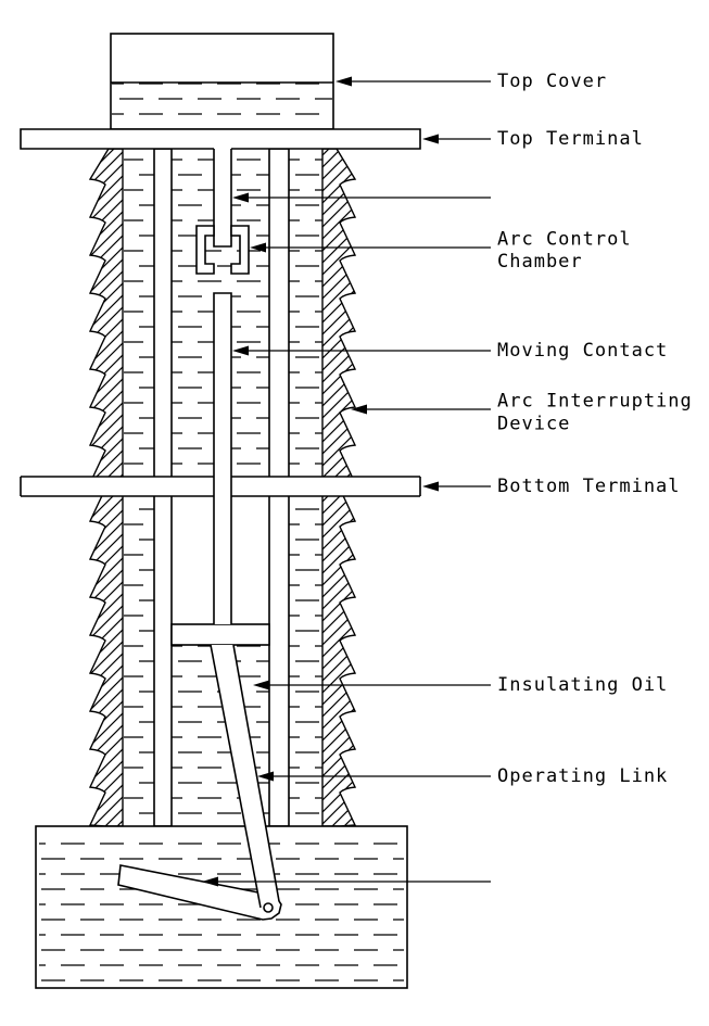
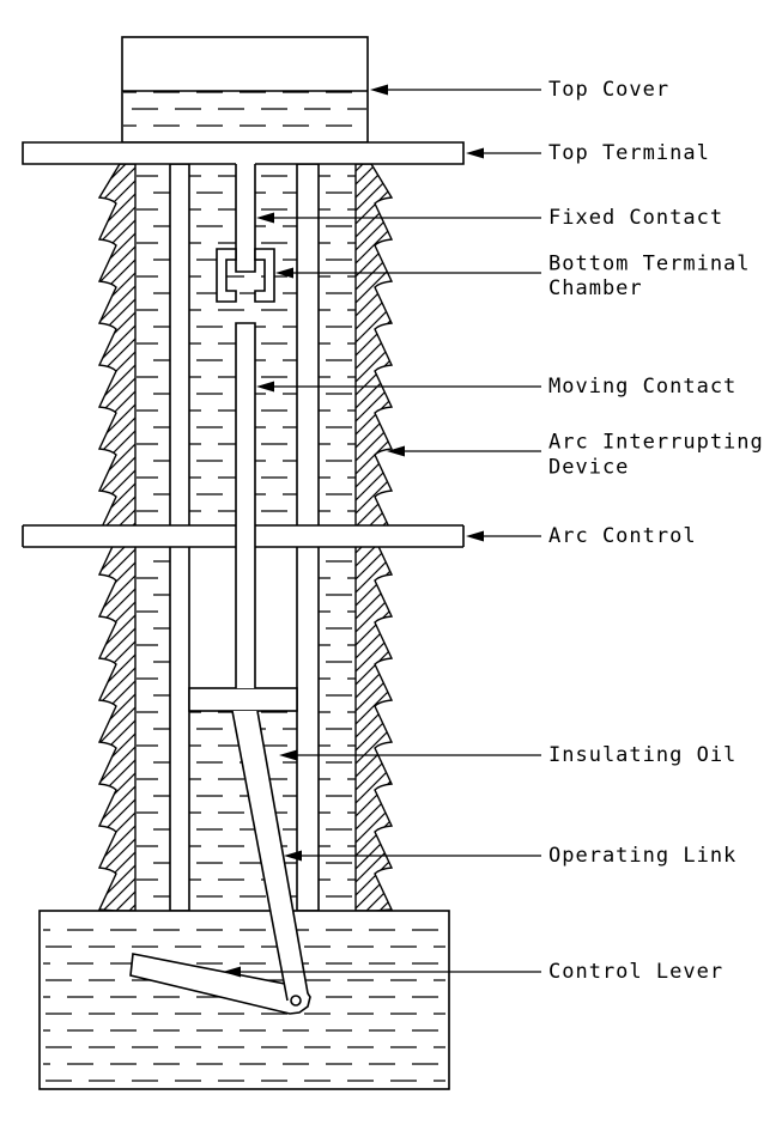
  Top Cover
  Top Terminal
+ Fixed Contact
- Arc Control
+ Bottom Terminal
  Chamber
  Moving Contact
  Arc Interrupting
  Device
- Bottom Terminal
+ Arc Control
  Insulating Oil
  Operating Link
+ Control Lever
